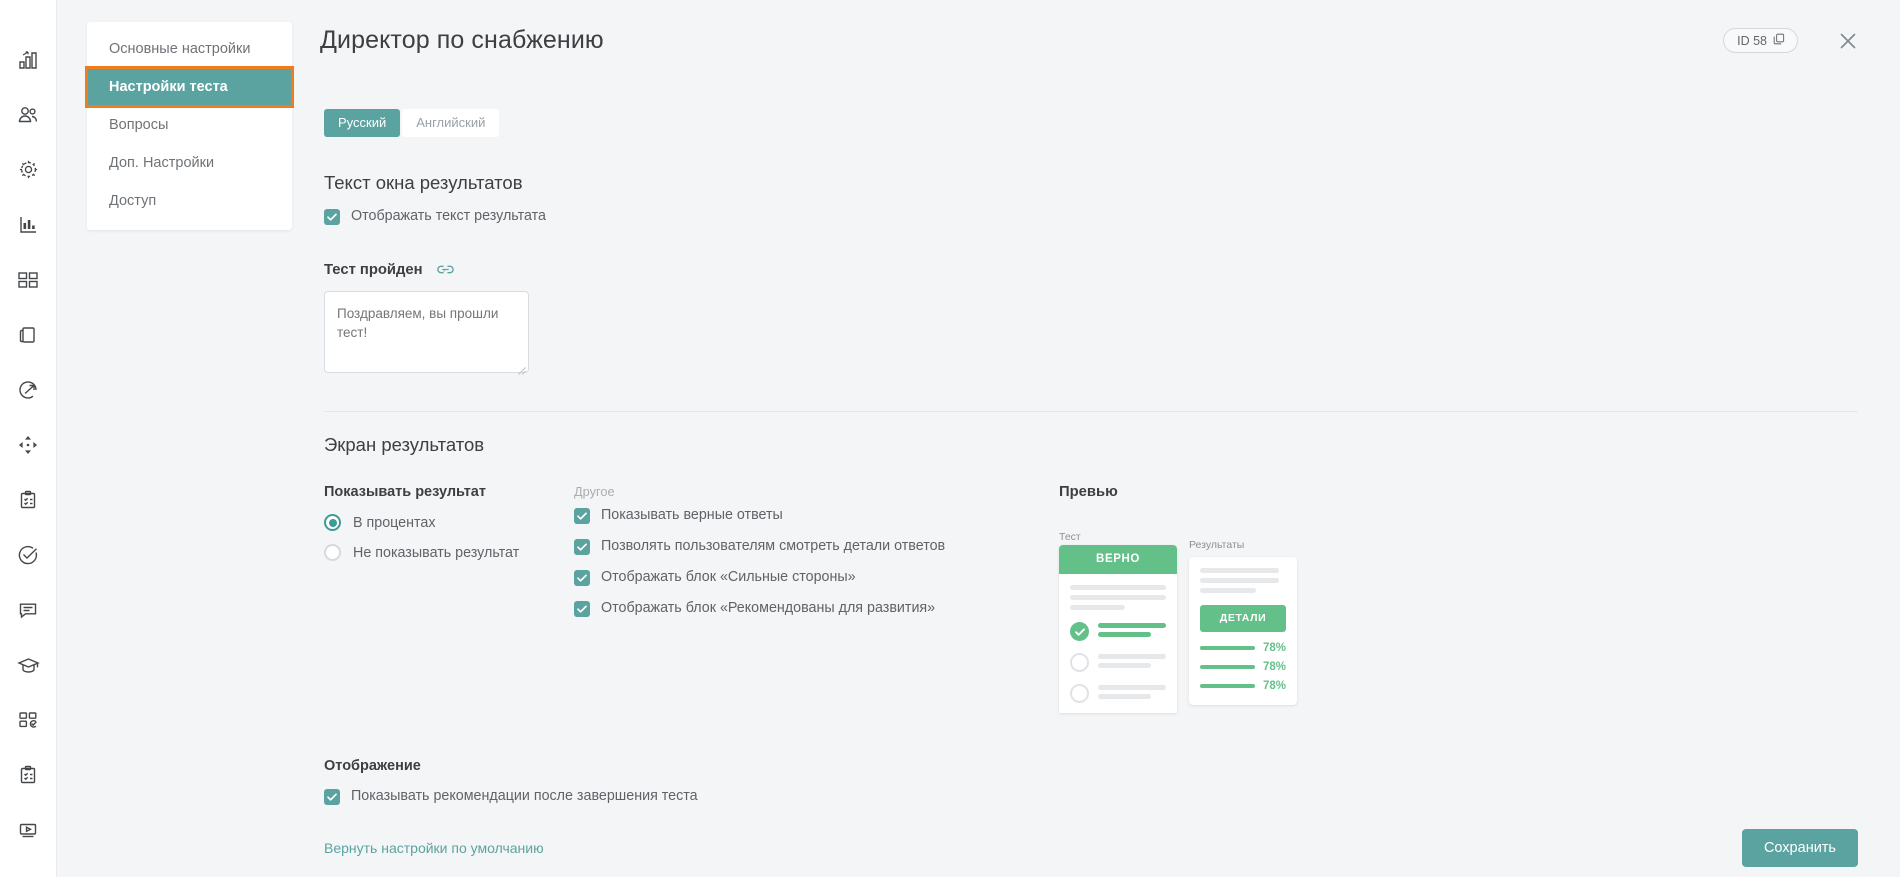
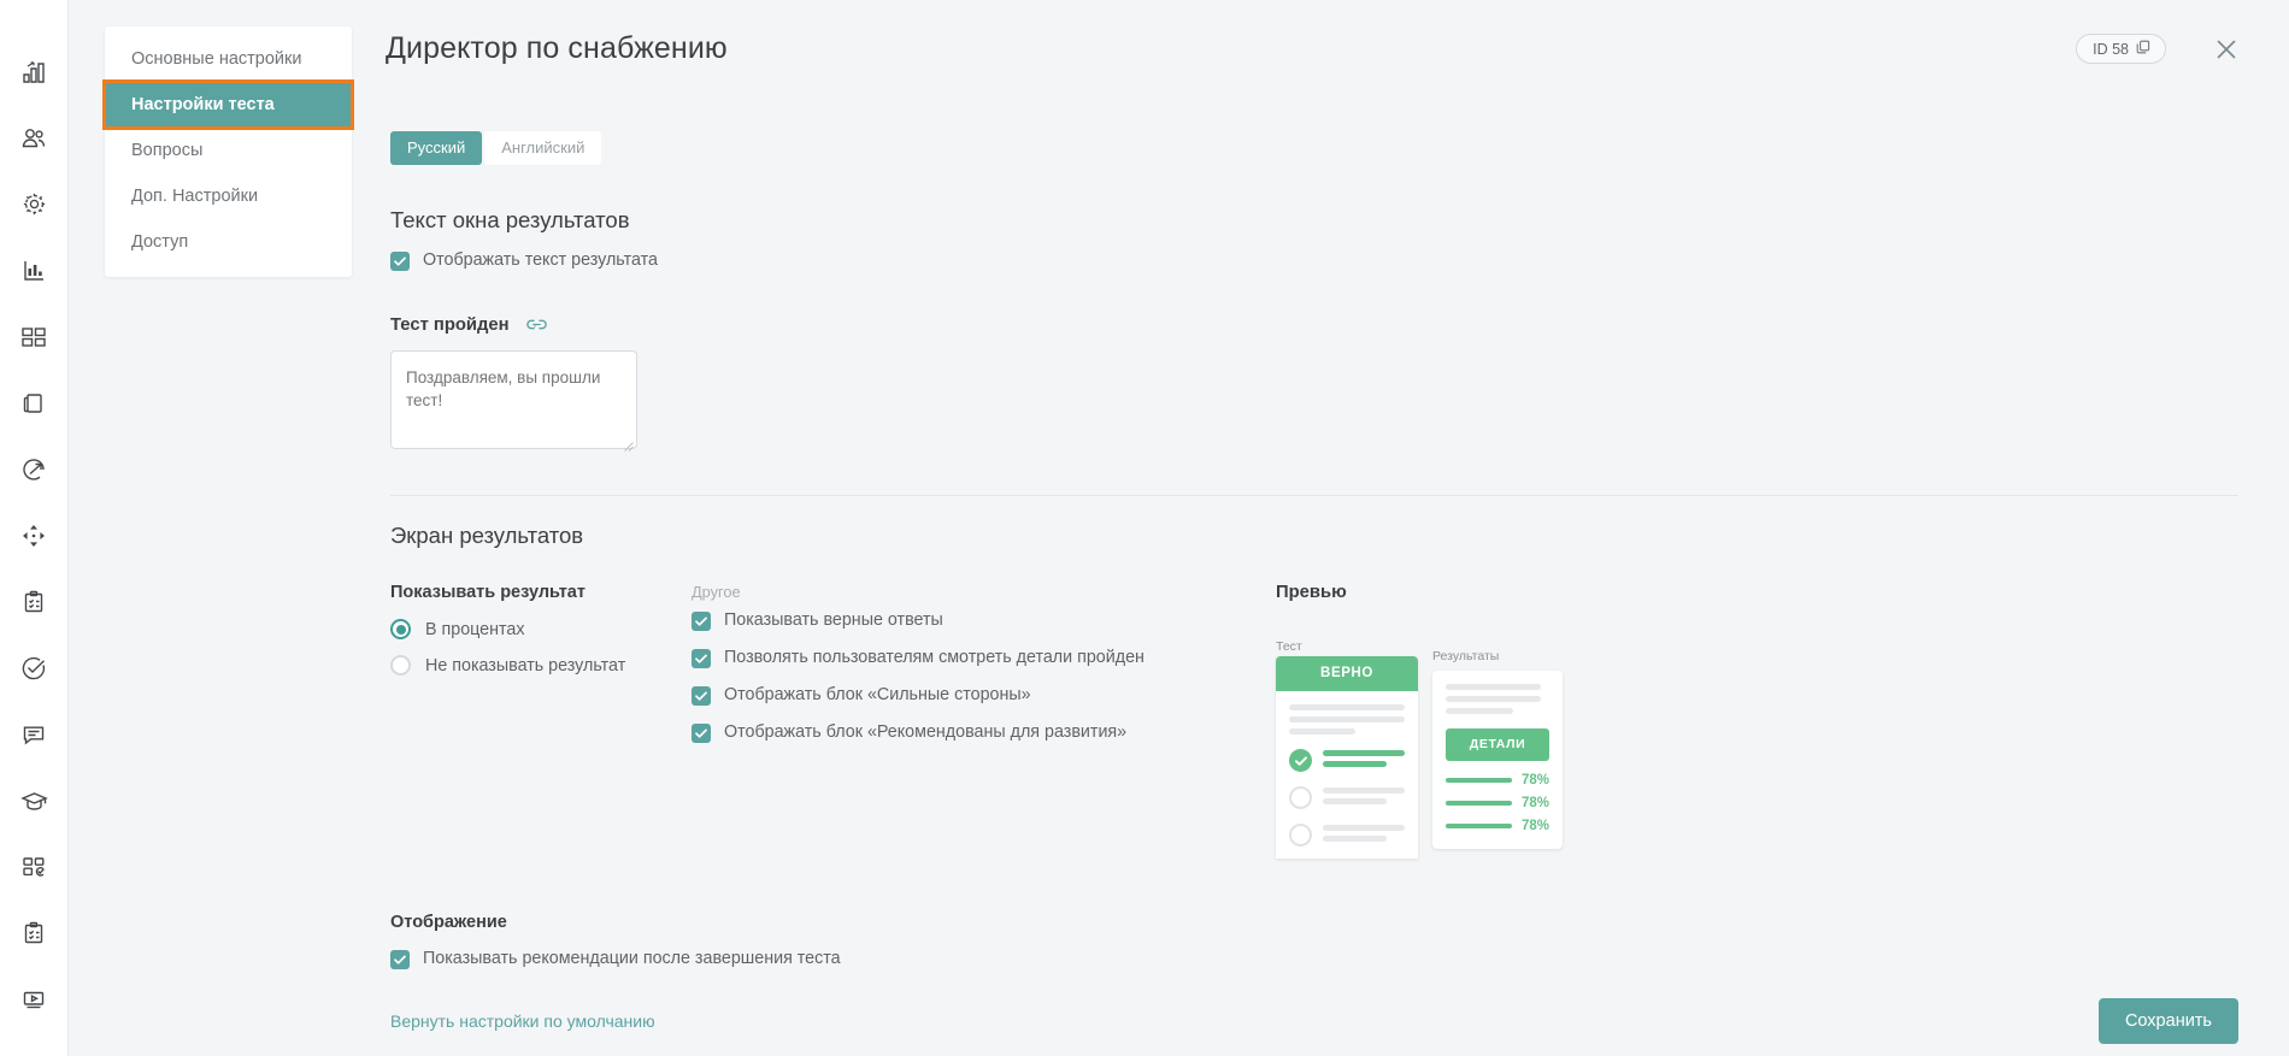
  Основные настройки
  Настройки теста
  Вопросы
  Доп. Настройки
  Доступ
  Директор по снабжению
  ID 58
  Русский
  Английский
  Текст окна результатов
  Отображать текст результата
  Тест пройден
  Экран результатов
  Показывать результат
  В процентах
  Не показывать результат
  Другое
  Показывать верные ответы
- Позволять пользователям смотреть детали ответов
+ Позволять пользователям смотреть детали пройден
  Отображать блок «Сильные стороны»
  Отображать блок «Рекомендованы для развития»
  Превью
  Тест
  ВЕРНО
  Результаты
  ДЕТАЛИ
  78%
  78%
  78%
  Отображение
  Показывать рекомендации после завершения теста
  Вернуть настройки по умолчанию
  Сохранить
